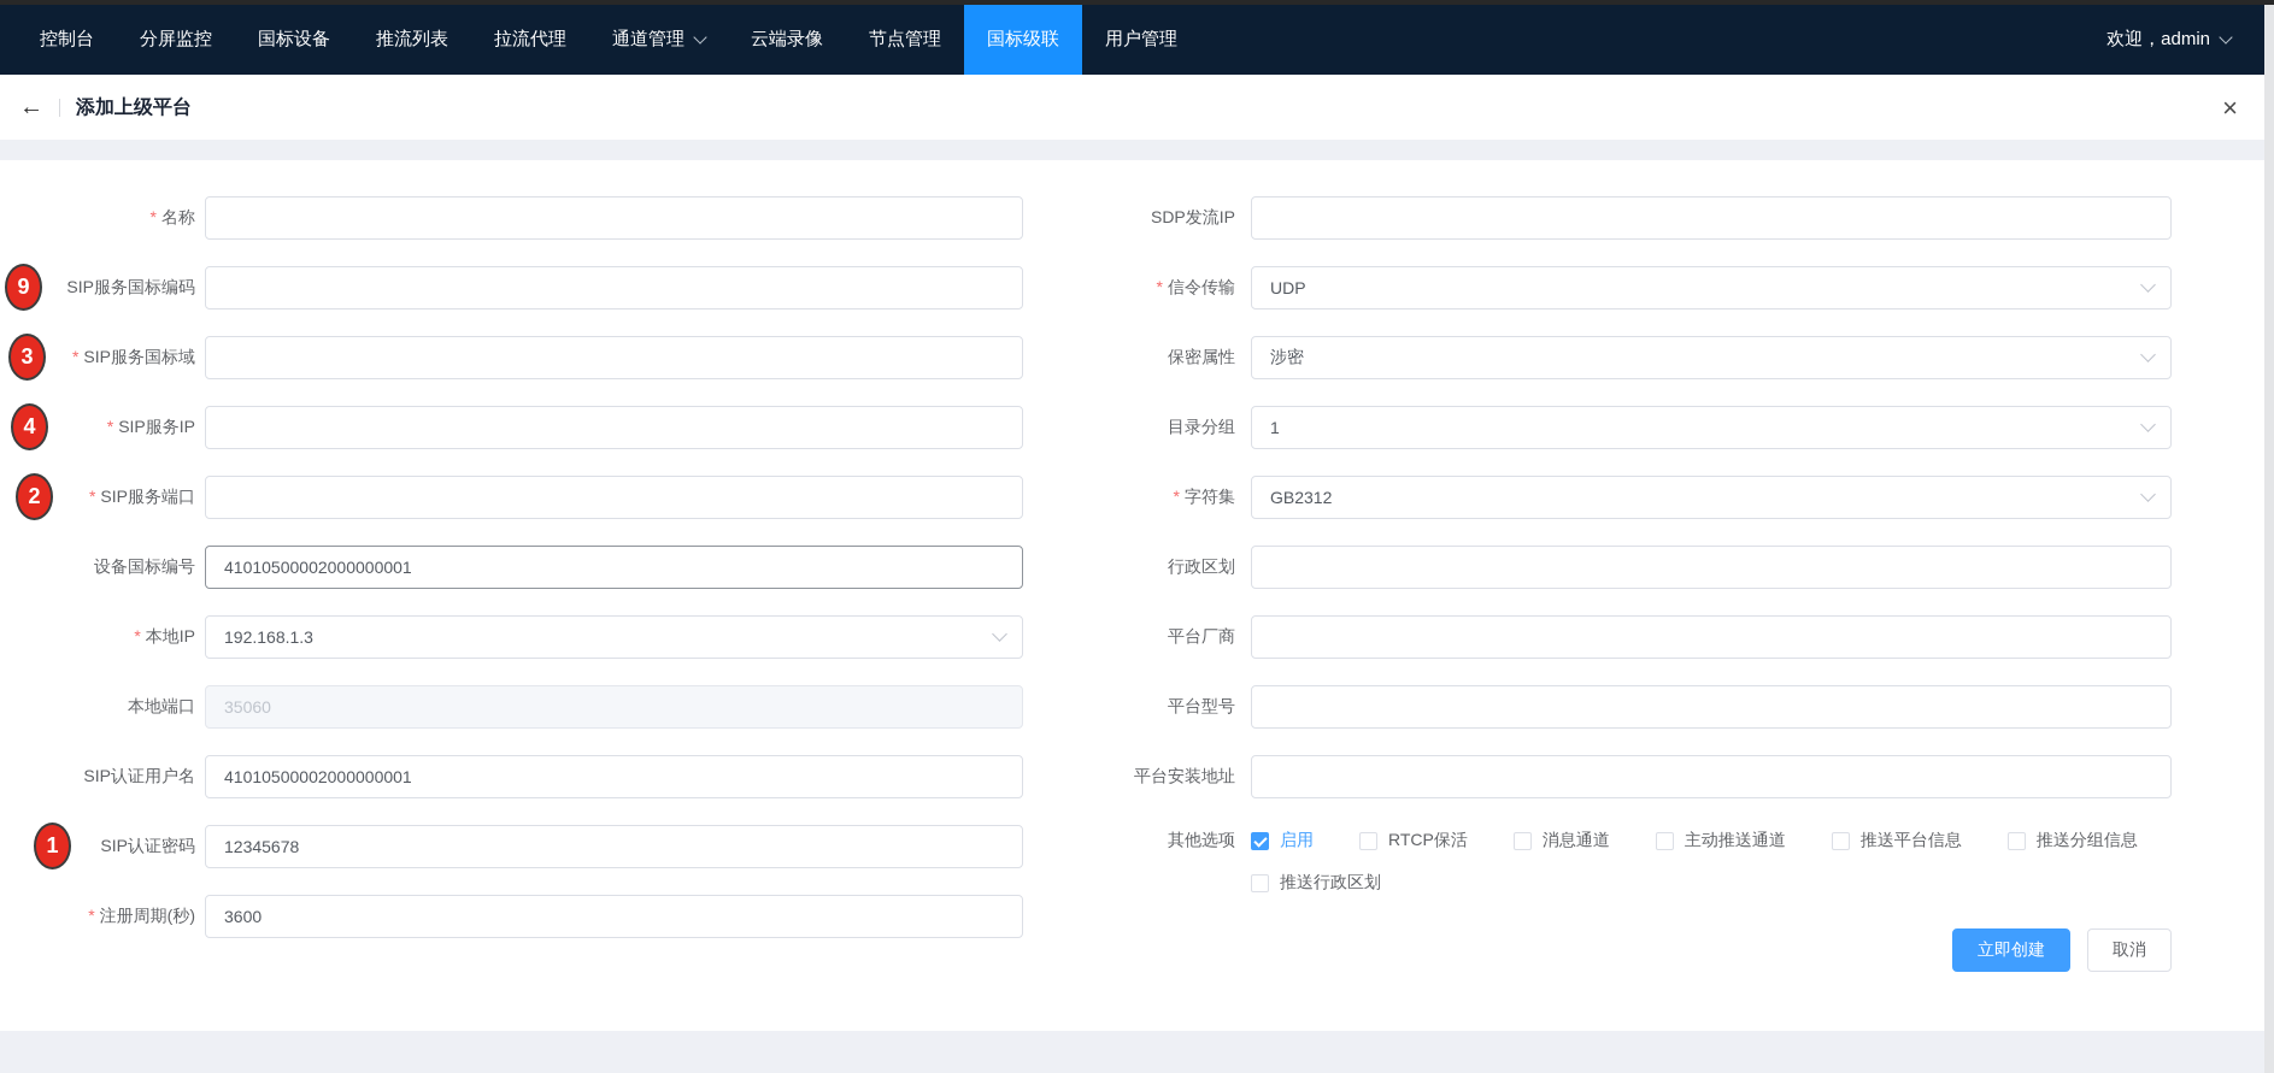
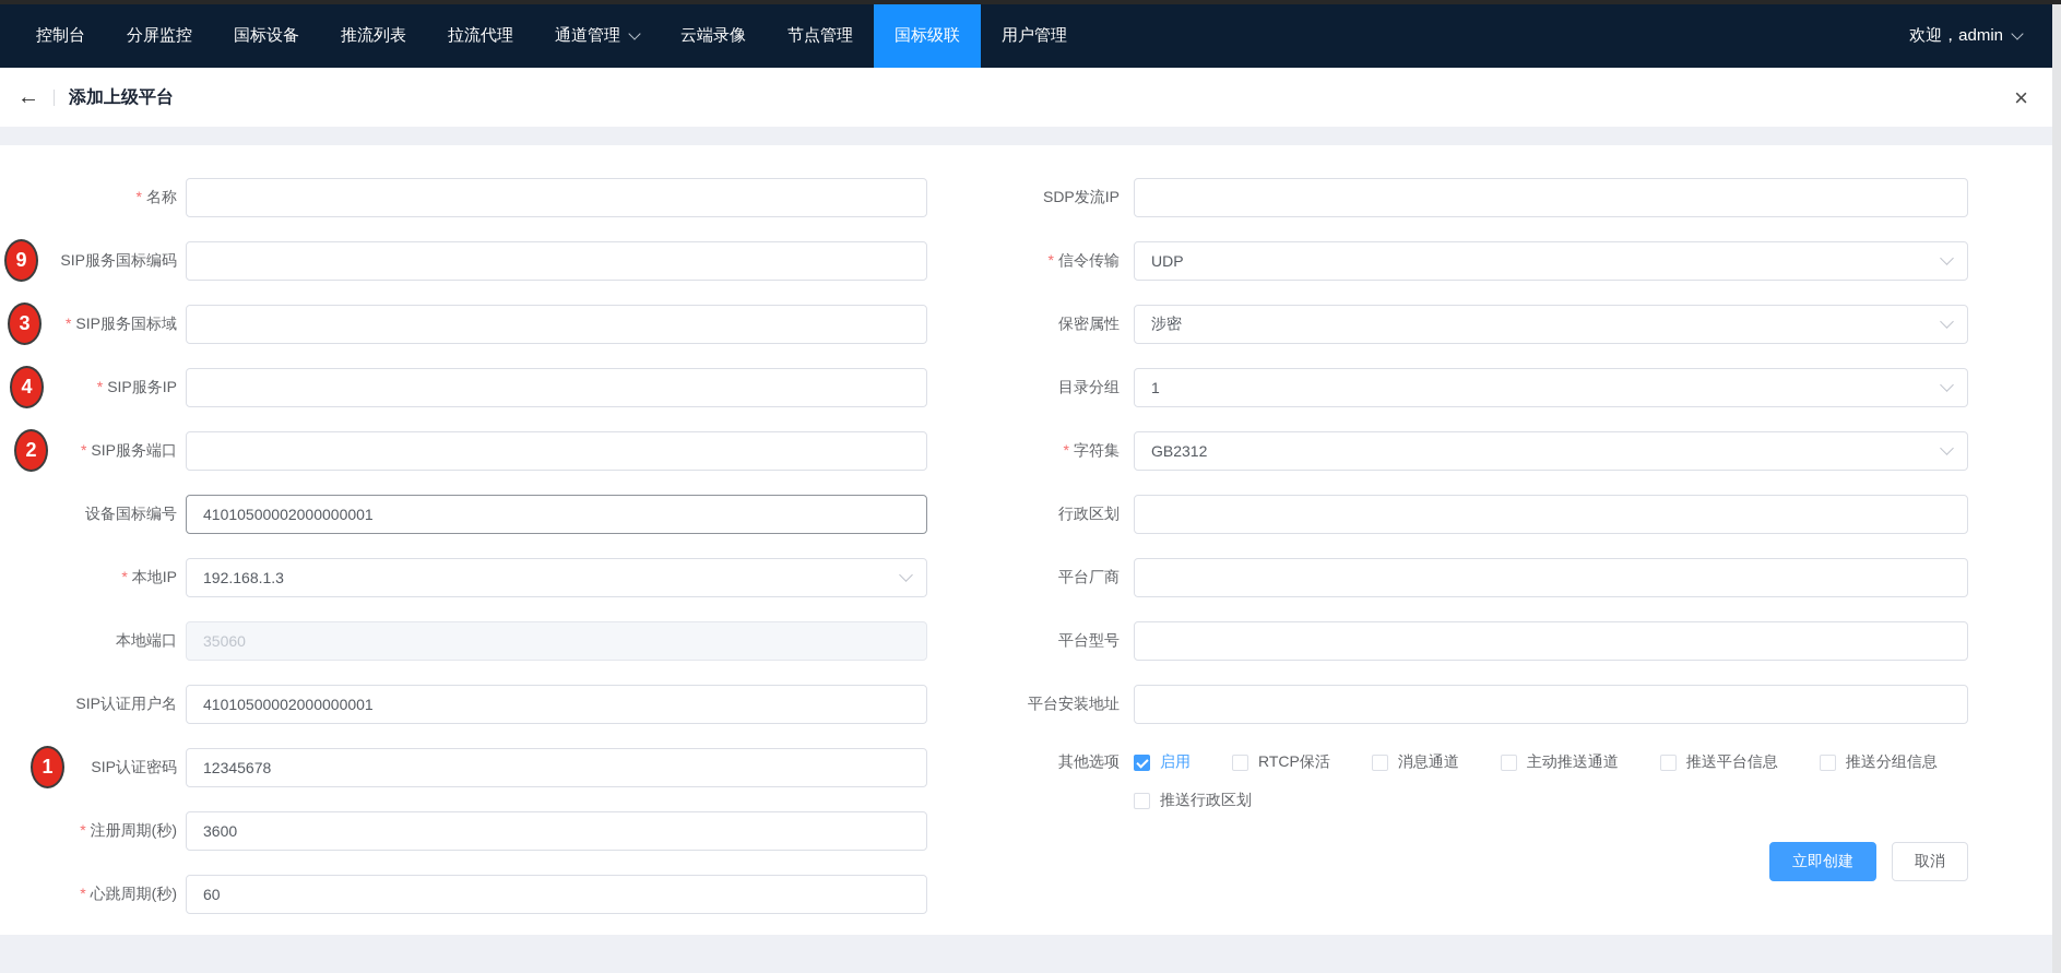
  控制台
  分屏监控
  国标设备
  推流列表
  拉流代理
  通道管理
  云端录像
  节点管理
  国标级联
  用户管理
  欢迎，admin
  ←
  添加上级平台
  ×
  名称
  9
  SIP服务国标编码
  3
  SIP服务国标域
  4
  SIP服务IP
  2
  SIP服务端口
  设备国标编号
  41010500002000000001
  本地IP
  192.168.1.3
  本地端口
  35060
  SIP认证用户名
  41010500002000000001
  1
  SIP认证密码
  12345678
  注册周期(秒)
  3600
+ 心跳周期(秒)
+ 60
  SDP发流IP
  信令传输
  UDP
  保密属性
  涉密
  目录分组
  1
  字符集
  GB2312
  行政区划
  平台厂商
  平台型号
  平台安装地址
  其他选项
  启用
  RTCP保活
  消息通道
  主动推送通道
  推送平台信息
  推送分组信息
  推送行政区划
  立即创建
  取消
